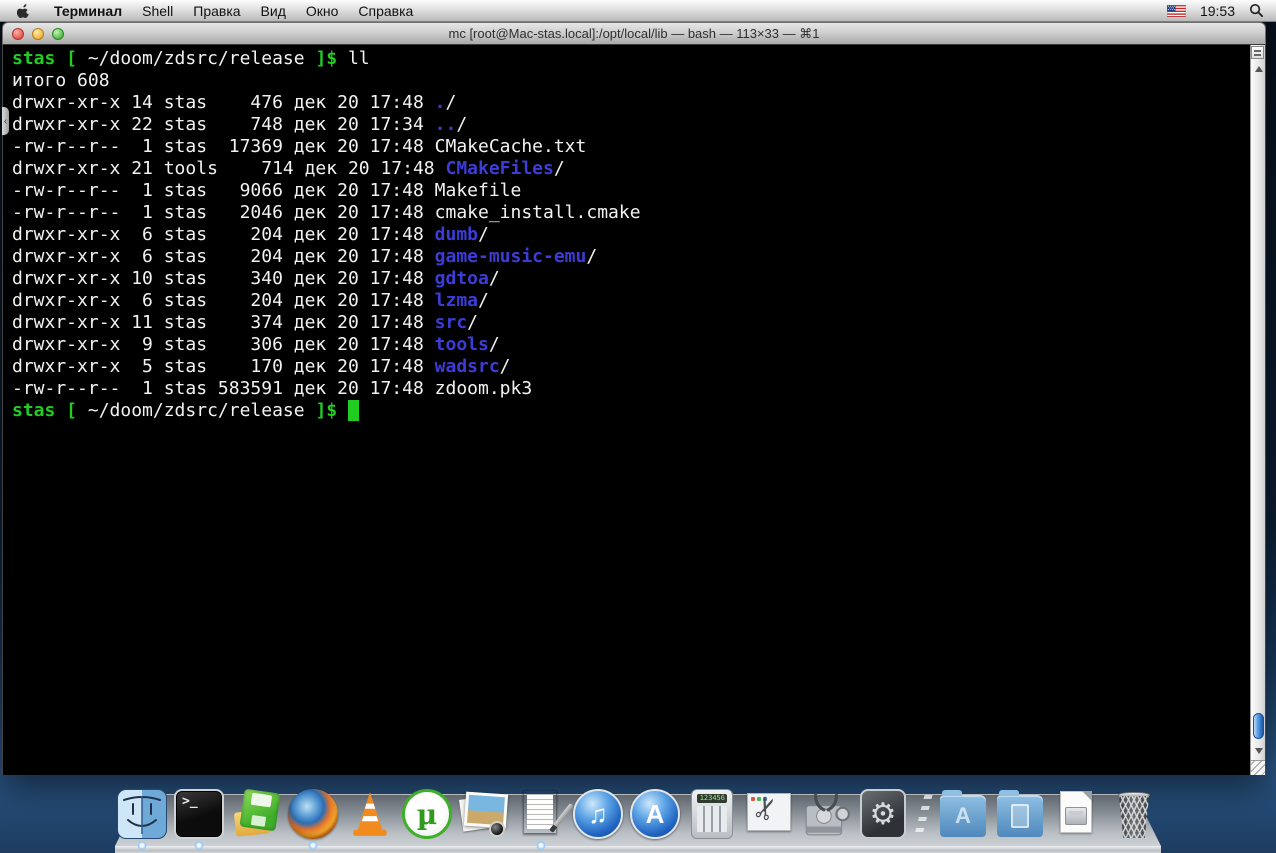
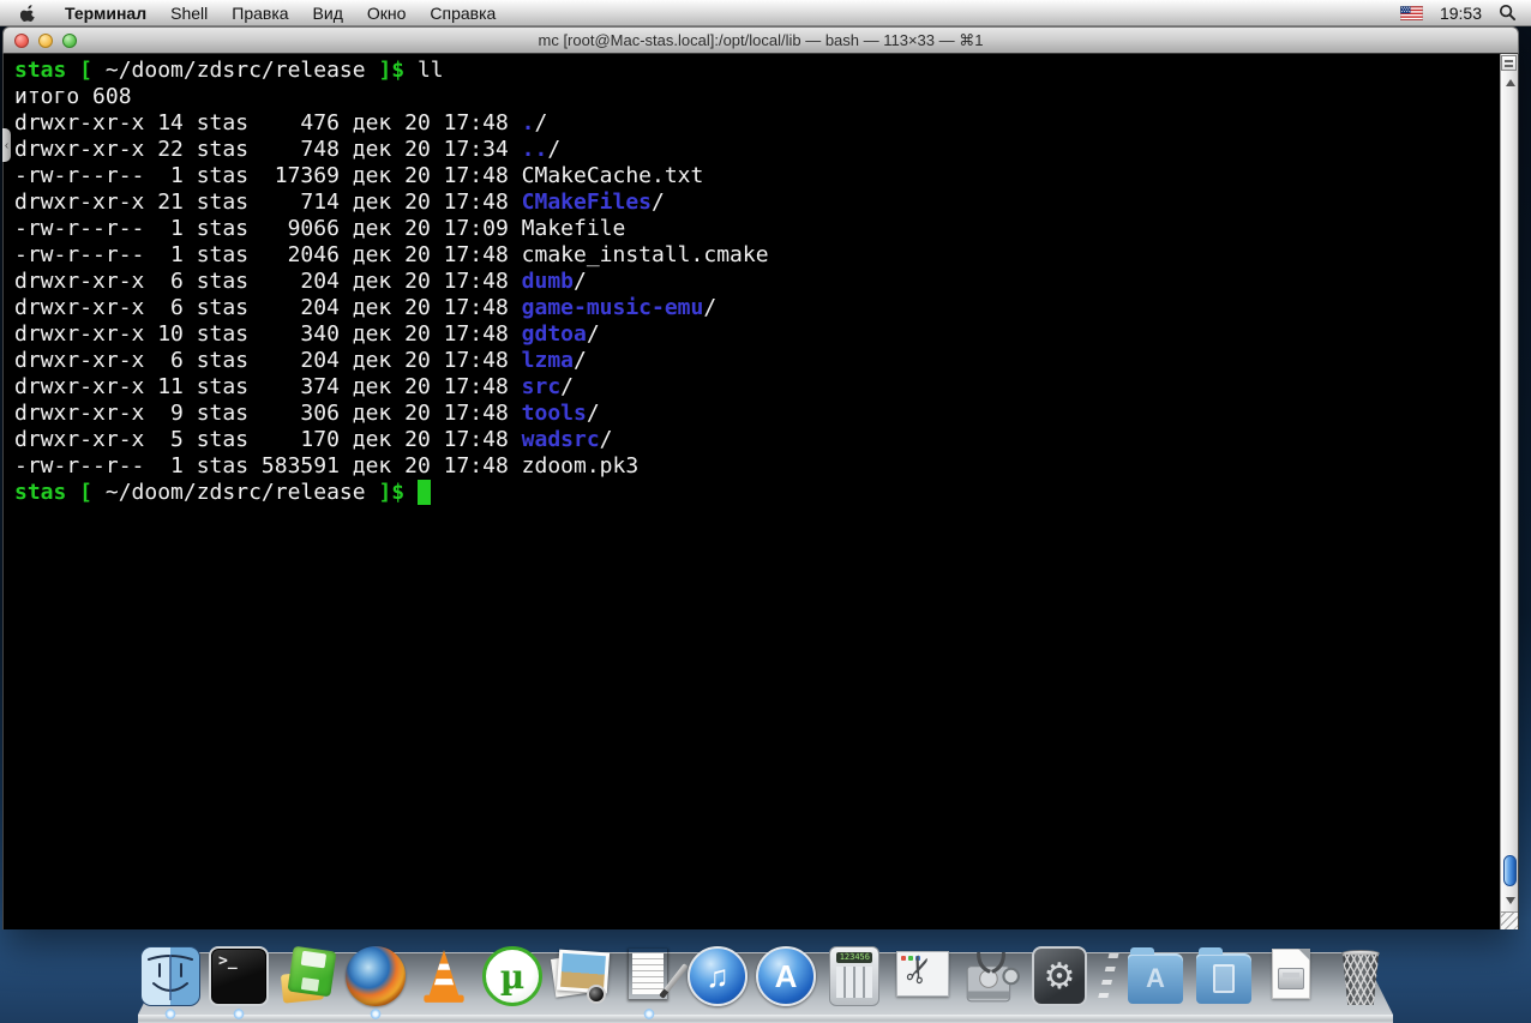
  Терминал
  Shell
  Правка
  Вид
  Окно
  Справка
  19:53
  mc [root@Mac-stas.local]:/opt/local/lib — bash — 113×33 — ⌘1
  stas [ ~/doom/zdsrc/release ]$ ll
  итого 608
  drwxr-xr-x 14 stas 476 дек 20 17:48 ./
  drwxr-xr-x 22 stas 748 дек 20 17:34 ../
  -rw-r--r-- 1 stas 17369 дек 20 17:48 CMakeCache.txt
- drwxr-xr-x 21 tools 714 дек 20 17:48 CMakeFiles/
+ drwxr-xr-x 21 stas 714 дек 20 17:48 CMakeFiles/
- -rw-r--r-- 1 stas 9066 дек 20 17:48 Makefile
+ -rw-r--r-- 1 stas 9066 дек 20 17:09 Makefile
  -rw-r--r-- 1 stas 2046 дек 20 17:48 cmake_install.cmake
  drwxr-xr-x 6 stas 204 дек 20 17:48 dumb/
  drwxr-xr-x 6 stas 204 дек 20 17:48 game-music-emu/
  drwxr-xr-x 10 stas 340 дек 20 17:48 gdtoa/
  drwxr-xr-x 6 stas 204 дек 20 17:48 lzma/
  drwxr-xr-x 11 stas 374 дек 20 17:48 src/
  drwxr-xr-x 9 stas 306 дек 20 17:48 tools/
  drwxr-xr-x 5 stas 170 дек 20 17:48 wadsrc/
  -rw-r--r-- 1 stas 583591 дек 20 17:48 zdoom.pk3
  stas [ ~/doom/zdsrc/release ]$
  ‹
  >_
  µ
  ♫
  A
  123456
  ⚙
  A
